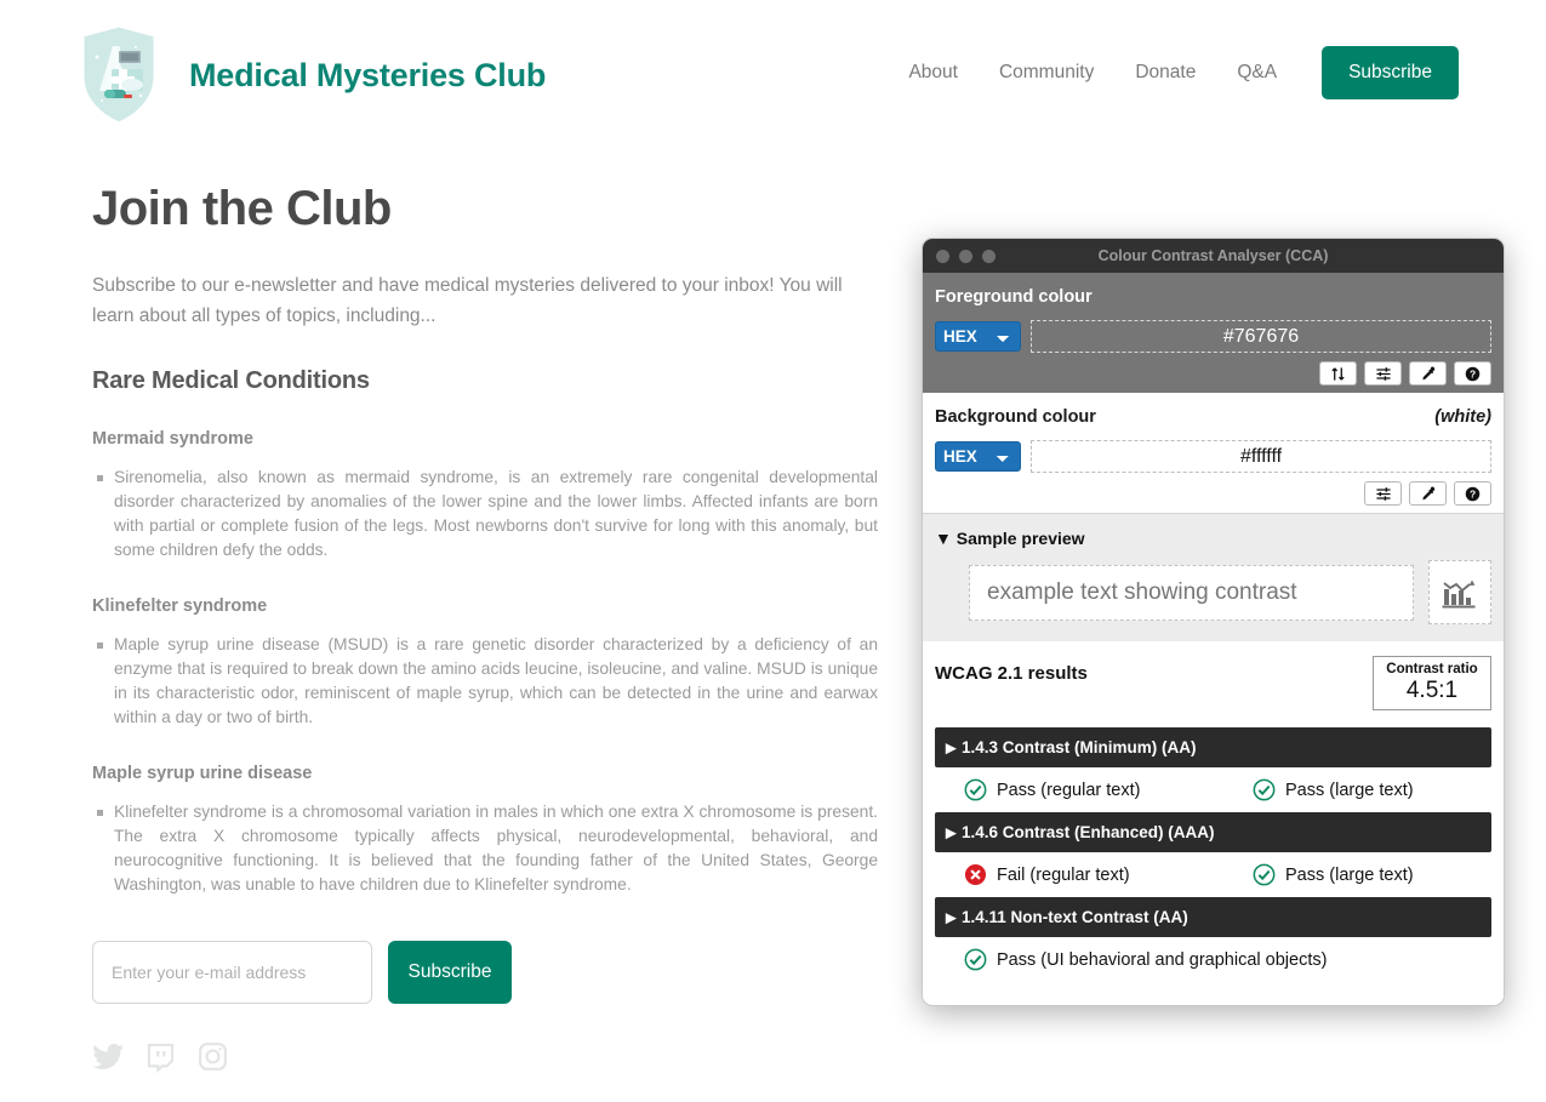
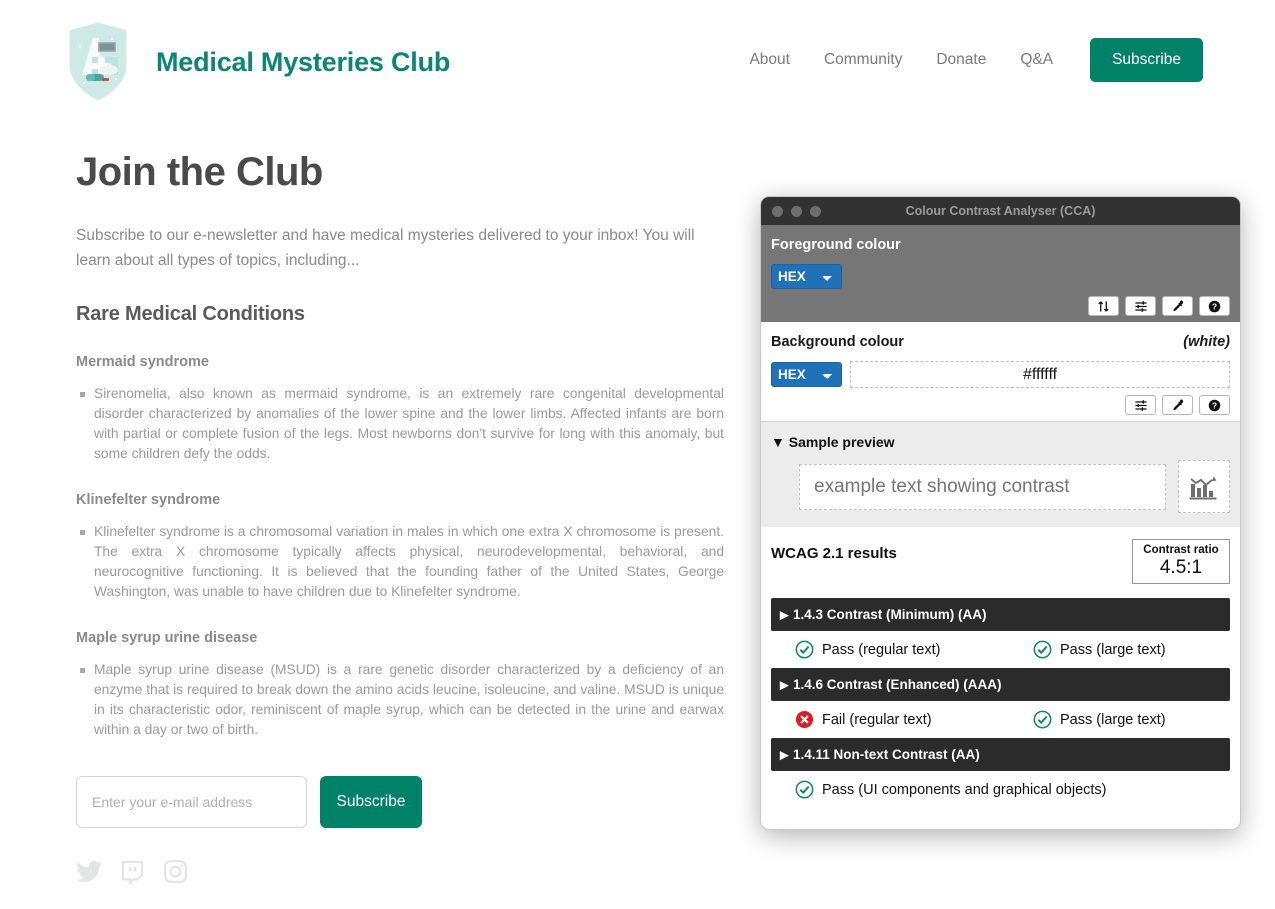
  Medical Mysteries Club
  About
  Community
  Donate
  Q&A
  Subscribe
  Join the Club
  Subscribe to our e-newsletter and have medical mysteries delivered to your inbox! You will learn about all types of topics, including...
  Rare Medical Conditions
  Mermaid syndrome
  Sirenomelia, also known as mermaid syndrome, is an extremely rare congenital developmental disorder characterized by anomalies of the lower spine and the lower limbs. Affected infants are born with partial or complete fusion of the legs. Most newborns don't survive for long with this anomaly, but some children defy the odds.
  Klinefelter syndrome
- Maple syrup urine disease (MSUD) is a rare genetic disorder characterized by a deficiency of an enzyme that is required to break down the amino acids leucine, isoleucine, and valine. MSUD is unique in its characteristic odor, reminiscent of maple syrup, which can be detected in the urine and earwax within a day or two of birth.
+ Klinefelter syndrome is a chromosomal variation in males in which one extra X chromosome is present. The extra X chromosome typically affects physical, neurodevelopmental, behavioral, and neurocognitive functioning. It is believed that the founding father of the United States, George Washington, was unable to have children due to Klinefelter syndrome.
  Maple syrup urine disease
- Klinefelter syndrome is a chromosomal variation in males in which one extra X chromosome is present. The extra X chromosome typically affects physical, neurodevelopmental, behavioral, and neurocognitive functioning. It is believed that the founding father of the United States, George Washington, was unable to have children due to Klinefelter syndrome.
+ Maple syrup urine disease (MSUD) is a rare genetic disorder characterized by a deficiency of an enzyme that is required to break down the amino acids leucine, isoleucine, and valine. MSUD is unique in its characteristic odor, reminiscent of maple syrup, which can be detected in the urine and earwax within a day or two of birth.
  Enter your e-mail address
  Subscribe
  Colour Contrast Analyser (CCA)
  Foreground colour
  HEX
- #767676
  ?
  Background colour
  (white)
  HEX
  #ffffff
  ?
  ▼ Sample preview
  example text showing contrast
  WCAG 2.1 results
  Contrast ratio
  4.5:1
  ▶
  1.4.3 Contrast (Minimum) (AA)
  Pass (regular text)
  Pass (large text)
  ▶
  1.4.6 Contrast (Enhanced) (AAA)
  Fail (regular text)
  Pass (large text)
  ▶
  1.4.11 Non-text Contrast (AA)
- Pass (UI behavioral and graphical objects)
+ Pass (UI components and graphical objects)
